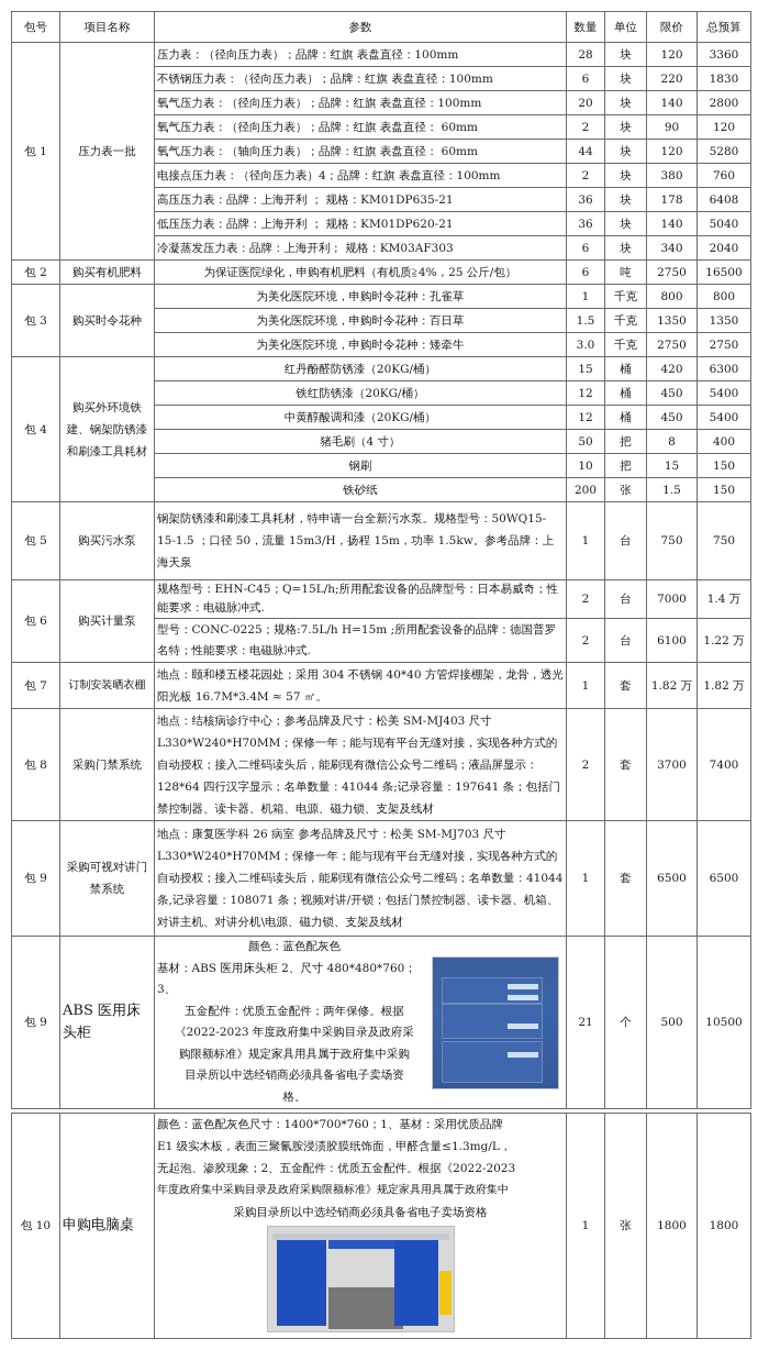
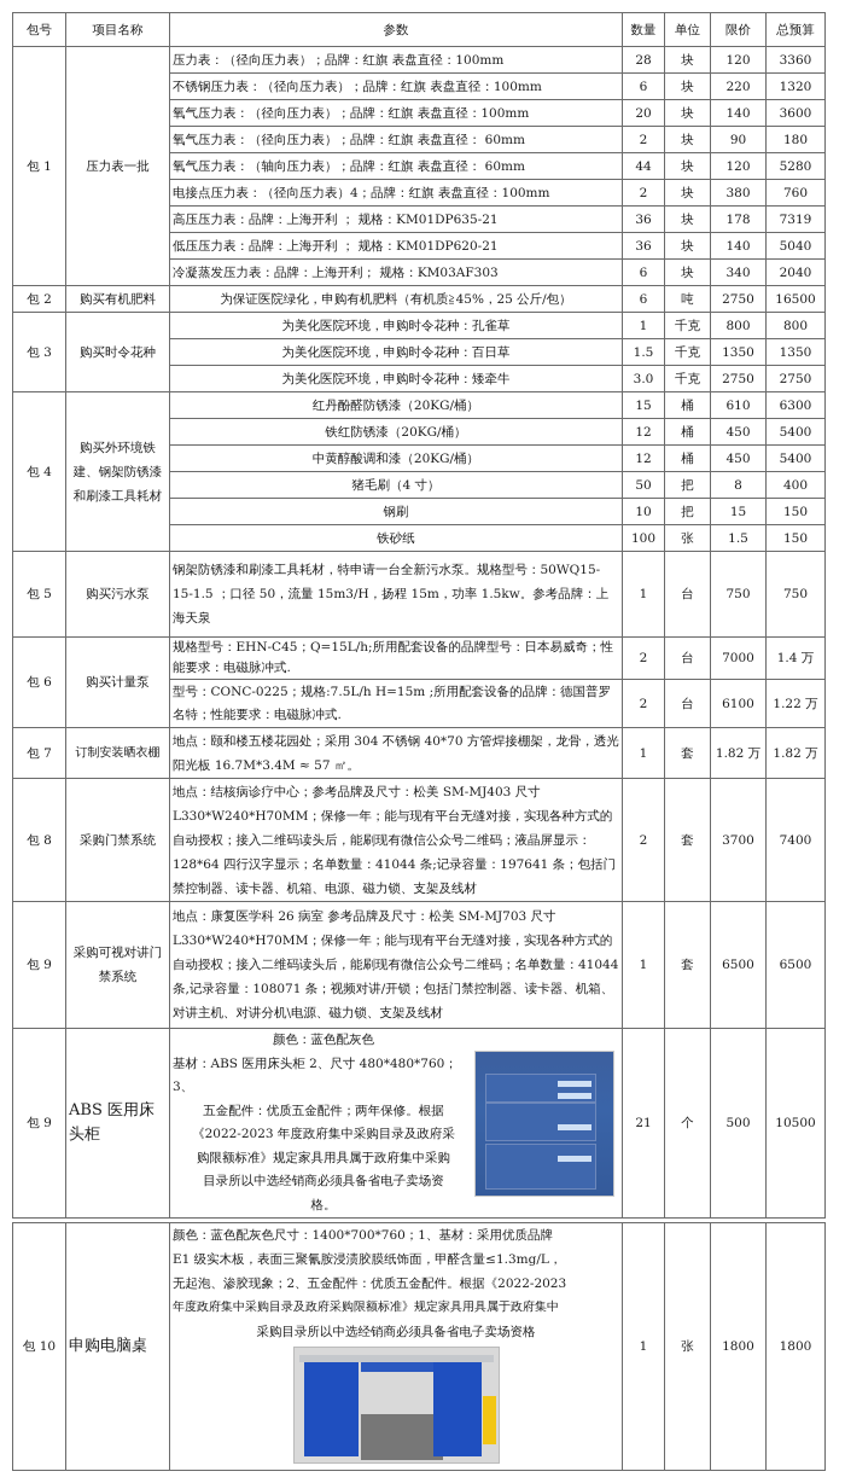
  包号	项目名称	参数	数量	单位	限价	总预算
  包 1	压力表一批	压力表：（径向压力表）；品牌：红旗 表盘直径：100mm	28	块	120	3360
- 不锈钢压力表：（径向压力表）；品牌：红旗 表盘直径：100mm	6	块	220	1830
+ 不锈钢压力表：（径向压力表）；品牌：红旗 表盘直径：100mm	6	块	220	1320
- 氧气压力表：（径向压力表）；品牌：红旗 表盘直径：100mm	20	块	140	2800
+ 氧气压力表：（径向压力表）；品牌：红旗 表盘直径：100mm	20	块	140	3600
- 氧气压力表：（径向压力表）；品牌：红旗 表盘直径： 60mm	2	块	90	120
+ 氧气压力表：（径向压力表）；品牌：红旗 表盘直径： 60mm	2	块	90	180
  氧气压力表：（轴向压力表）；品牌：红旗 表盘直径： 60mm	44	块	120	5280
  电接点压力表：（径向压力表）4；品牌：红旗 表盘直径：100mm	2	块	380	760
- 高压压力表：品牌：上海开利 ； 规格：KM01DP635-21	36	块	178	6408
+ 高压压力表：品牌：上海开利 ； 规格：KM01DP635-21	36	块	178	7319
  低压压力表：品牌：上海开利 ； 规格：KM01DP620-21	36	块	140	5040
  冷凝蒸发压力表：品牌：上海开利； 规格：KM03AF303	6	块	340	2040
- 包 2	购买有机肥料	为保证医院绿化，申购有机肥料（有机质≧4%，25 公斤/包）	6	吨	2750	16500
+ 包 2	购买有机肥料	为保证医院绿化，申购有机肥料（有机质≧45%，25 公斤/包）	6	吨	2750	16500
  包 3	购买时令花种	为美化医院环境，申购时令花种：孔雀草	1	千克	800	800
  为美化医院环境，申购时令花种：百日草	1.5	千克	1350	1350
  为美化医院环境，申购时令花种：矮牵牛	3.0	千克	2750	2750
- 包 4	购买外环境铁建、钢架防锈漆和刷漆工具耗材	红丹酚醛防锈漆（20KG/桶）	15	桶	420	6300
+ 包 4	购买外环境铁建、钢架防锈漆和刷漆工具耗材	红丹酚醛防锈漆（20KG/桶）	15	桶	610	6300
  铁红防锈漆（20KG/桶）	12	桶	450	5400
  中黄醇酸调和漆（20KG/桶）	12	桶	450	5400
  猪毛刷（4 寸）	50	把	8	400
  钢刷	10	把	15	150
- 铁砂纸	200	张	1.5	150
+ 铁砂纸	100	张	1.5	150
  包 5	购买污水泵	钢架防锈漆和刷漆工具耗材，特申请一台全新污水泵。规格型号：50WQ15-15-1.5 ；口径 50，流量 15m3/H，扬程 15m，功率 1.5kw。参考品牌：上海天泉	1	台	750	750
  包 6	购买计量泵	规格型号：EHN-C45；Q=15L/h;所用配套设备的品牌型号：日本易威奇；性能要求：电磁脉冲式.	2	台	7000	1.4 万
  型号：CONC-0225；规格:7.5L/h H=15m ;所用配套设备的品牌：德国普罗名特；性能要求：电磁脉冲式.	2	台	6100	1.22 万
- 包 7	订制安装晒衣棚	地点：颐和楼五楼花园处；采用 304 不锈钢 40*40 方管焊接棚架，龙骨，透光阳光板 16.7M*3.4M ≈ 57 ㎡。	1	套	1.82 万	1.82 万
+ 包 7	订制安装晒衣棚	地点：颐和楼五楼花园处；采用 304 不锈钢 40*70 方管焊接棚架，龙骨，透光阳光板 16.7M*3.4M ≈ 57 ㎡。	1	套	1.82 万	1.82 万
  包 8	采购门禁系统	地点：结核病诊疗中心；参考品牌及尺寸：松美 SM-MJ403 尺寸 L330*W240*H70MM；保修一年；能与现有平台无缝对接，实现各种方式的自动授权；接入二维码读头后，能刷现有微信公众号二维码；液晶屏显示：128*64 四行汉字显示；名单数量：41044 条;记录容量：197641 条；包括门禁控制器、读卡器、机箱、电源、磁力锁、支架及线材	2	套	3700	7400
  包 9	采购可视对讲门禁系统	地点：康复医学科 26 病室 参考品牌及尺寸：松美 SM-MJ703 尺寸 L330*W240*H70MM；保修一年；能与现有平台无缝对接，实现各种方式的自动授权；接入二维码读头后，能刷现有微信公众号二维码；名单数量：41044 条,记录容量：108071 条；视频对讲/开锁；包括门禁控制器、读卡器、机箱、对讲主机、对讲分机\电源、磁力锁、支架及线材	1	套	6500	6500
  包 9	ABS 医用床头柜	颜色：蓝色配灰色 基材：ABS 医用床头柜 2、尺寸 480*480*760；3、 五金配件：优质五金配件；两年保修。根据 《2022-2023 年度政府集中采购目录及政府采 购限额标准》规定家具用具属于政府集中采购 目录所以中选经销商必须具备省电子卖场资 格。	21	个	500	10500
  包 10	申购电脑桌	颜色：蓝色配灰色尺寸：1400*700*760；1、基材：采用优质品牌 E1 级实木板，表面三聚氰胺浸渍胶膜纸饰面，甲醛含量≤1.3mg/L， 无起泡、渗胶现象；2、五金配件：优质五金配件。根据《2022-2023 年度政府集中采购目录及政府采购限额标准》规定家具用具属于政府集中 采购目录所以中选经销商必须具备省电子卖场资格	1	张	1800	1800
